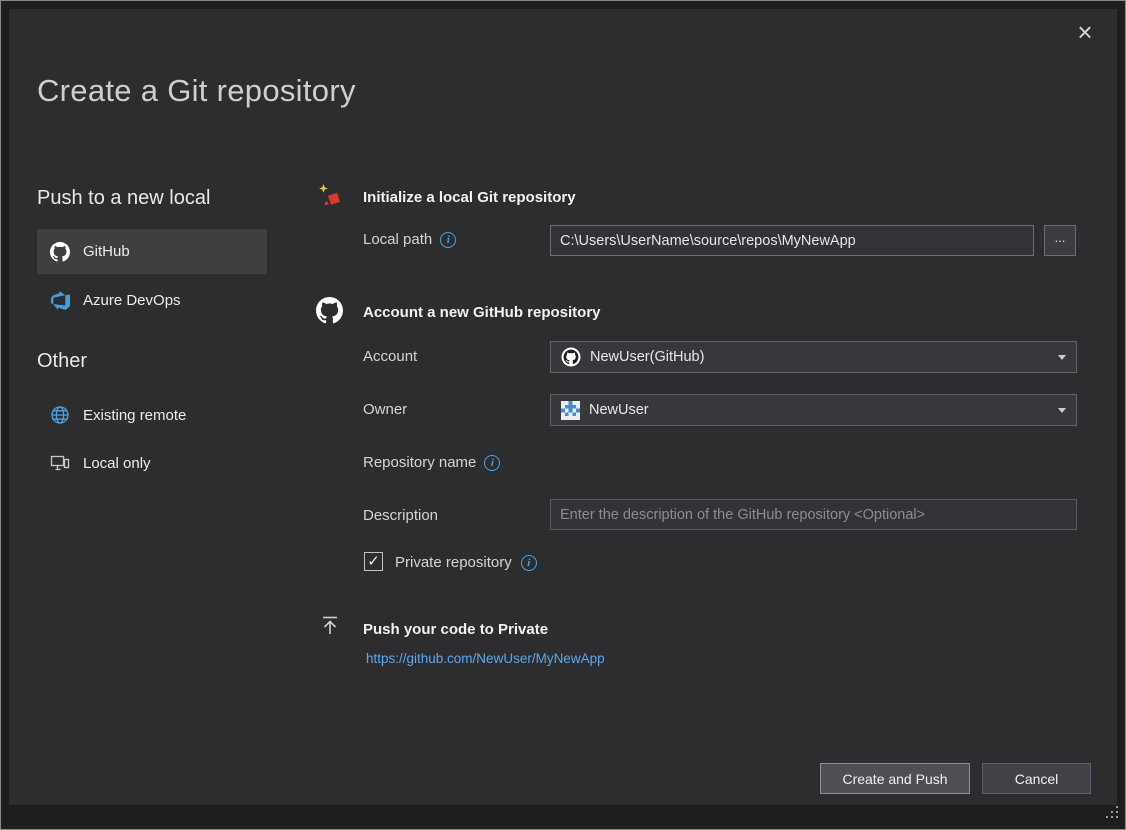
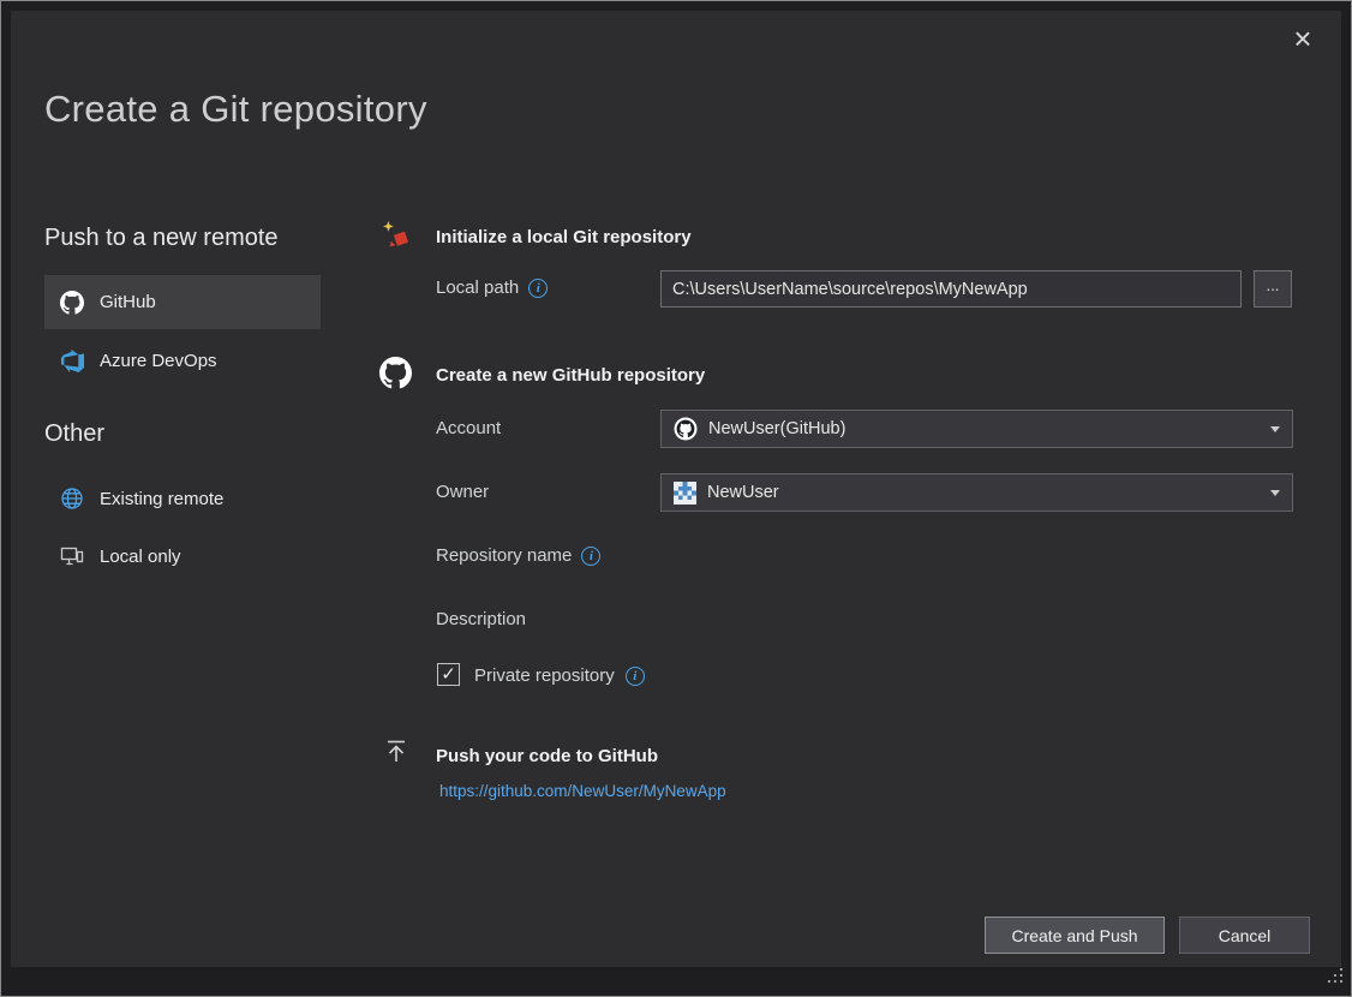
  ×
  Create a Git repository
- Push to a new local
+ Push to a new remote
  GitHub
  Azure DevOps
  Other
  Existing remote
  Local only
  Initialize a local Git repository
  Local path
  i
  C:\Users\UserName\source\repos\MyNewApp
  ...
- Account a new GitHub repository
+ Create a new GitHub repository
  Account
  NewUser(GitHub)
  Owner
  NewUser
  Repository name
  i
  Description
- Enter the description of the GitHub repository <Optional>
  ✓
  Private repository
  i
- Push your code to Private
+ Push your code to GitHub
  https://github.com/NewUser/MyNewApp
  Create and Push
  Cancel
